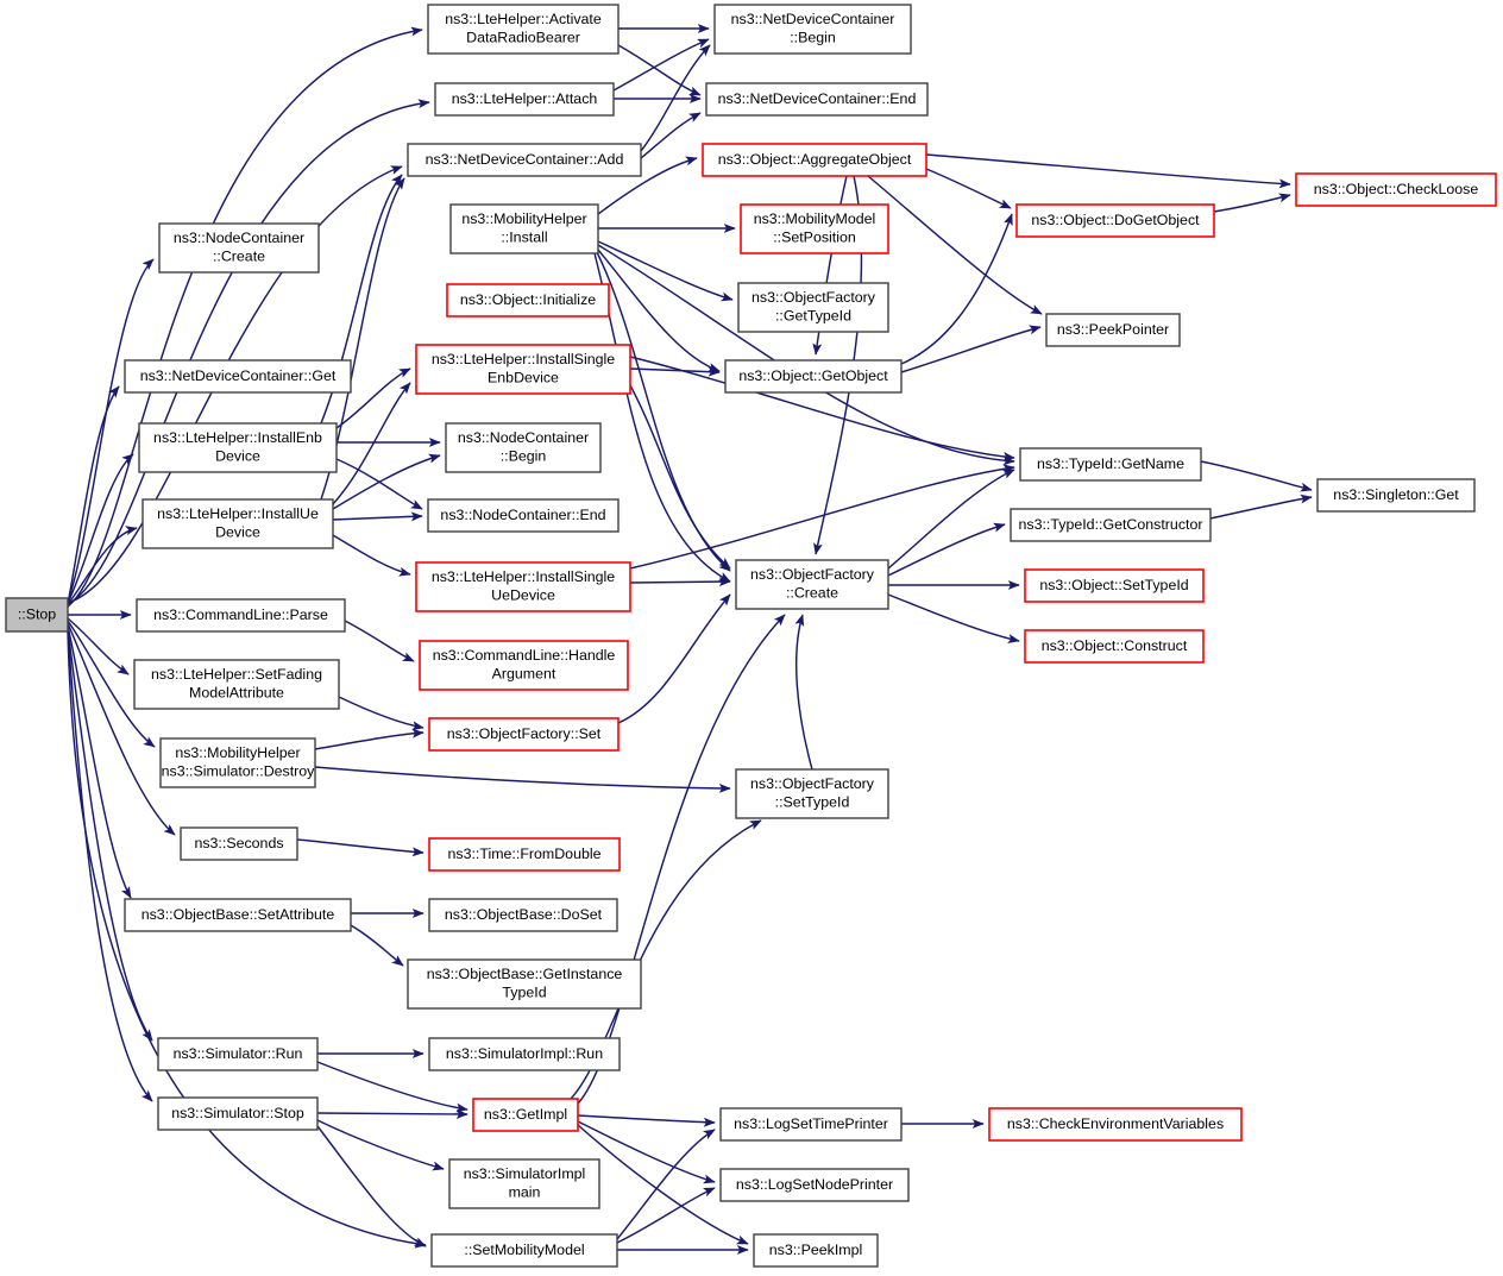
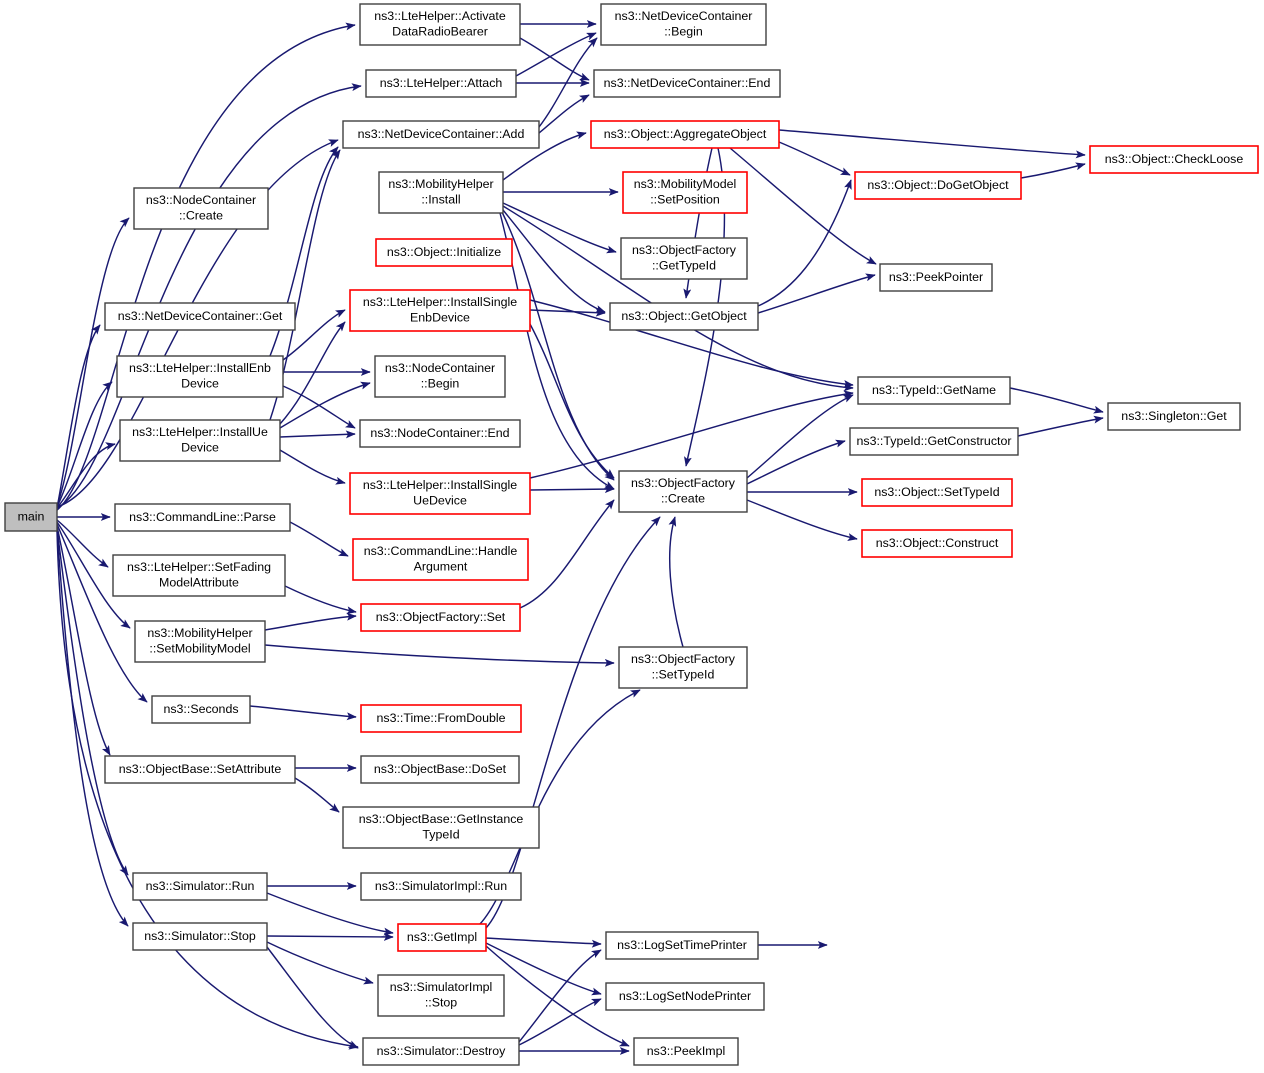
- ::Stop
+ main
  ns3::LteHelper::Activate
  DataRadioBearer
  ns3::NetDeviceContainer
  ::Begin
  ns3::LteHelper::Attach
  ns3::NetDeviceContainer::End
  ns3::NetDeviceContainer::Add
  ns3::Object::AggregateObject
  ns3::Object::CheckLoose
  ns3::Object::DoGetObject
  ns3::MobilityHelper
  ::Install
  ns3::MobilityModel
  ::SetPosition
  ns3::NodeContainer
  ::Create
  ns3::Object::Initialize
  ns3::ObjectFactory
  ::GetTypeId
  ns3::PeekPointer
  ns3::LteHelper::InstallSingle
  EnbDevice
  ns3::NetDeviceContainer::Get
  ns3::Object::GetObject
  ns3::LteHelper::InstallEnb
  Device
  ns3::NodeContainer
  ::Begin
  ns3::TypeId::GetName
  ns3::Singleton::Get
  ns3::LteHelper::InstallUe
  Device
  ns3::NodeContainer::End
  ns3::TypeId::GetConstructor
  ns3::ObjectFactory
  ::Create
  ns3::LteHelper::InstallSingle
  UeDevice
  ns3::Object::SetTypeId
  ns3::CommandLine::Parse
  ns3::Object::Construct
  ns3::CommandLine::Handle
  Argument
  ns3::LteHelper::SetFading
  ModelAttribute
  ns3::ObjectFactory::Set
  ns3::MobilityHelper
- ns3::Simulator::Destroy
+ ::SetMobilityModel
  ns3::ObjectFactory
  ::SetTypeId
  ns3::Seconds
  ns3::Time::FromDouble
  ns3::ObjectBase::SetAttribute
  ns3::ObjectBase::DoSet
  ns3::ObjectBase::GetInstance
  TypeId
  ns3::Simulator::Run
  ns3::SimulatorImpl::Run
  ns3::Simulator::Stop
  ns3::GetImpl
  ns3::LogSetTimePrinter
- ns3::CheckEnvironmentVariables
  ns3::SimulatorImpl
- main
+ ::Stop
  ns3::LogSetNodePrinter
- ::SetMobilityModel
+ ns3::Simulator::Destroy
  ns3::PeekImpl
